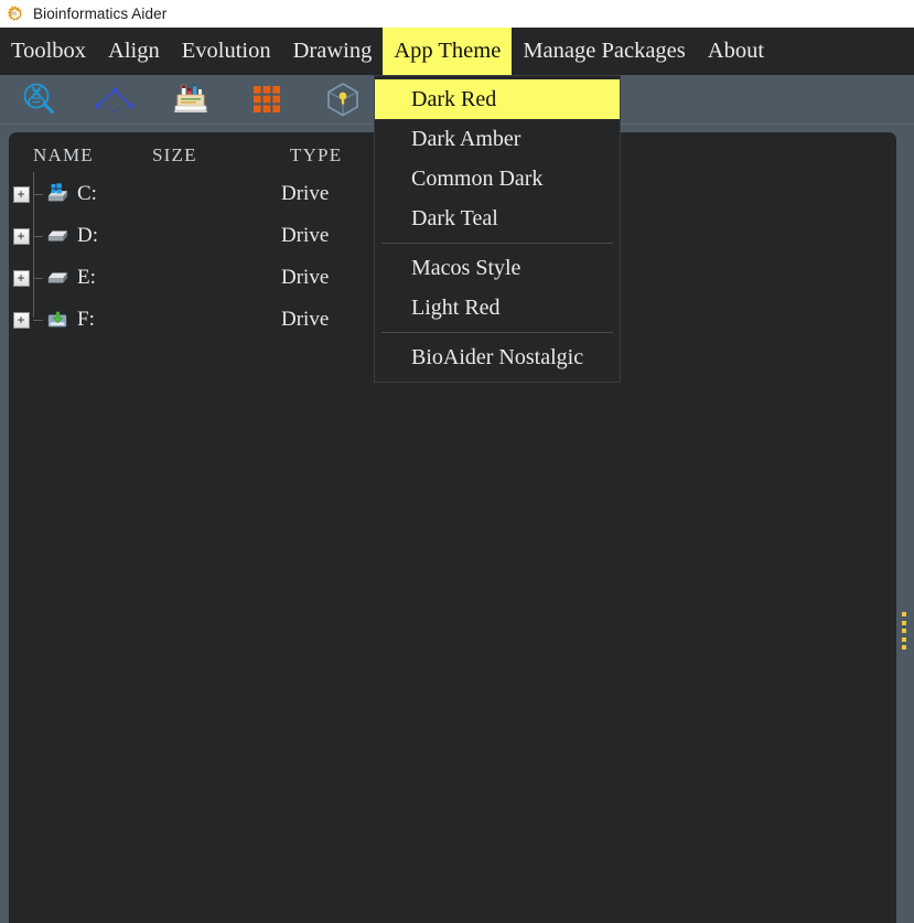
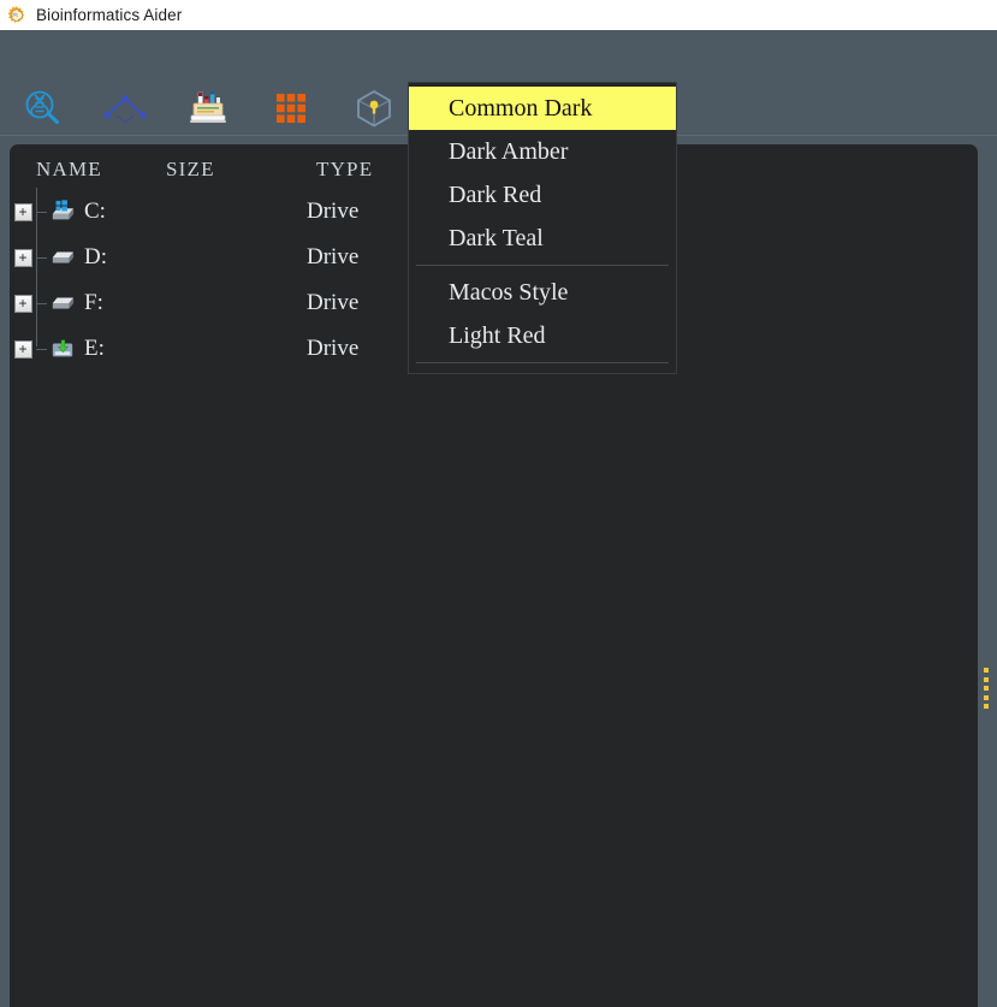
  Bioinformatics Aider
- Toolbox
- Align
- Evolution
- Drawing
- App Theme
- Manage Packages
- About
  NAME
  SIZE
  TYPE
  +
  C:
  Drive
  +
  D:
  Drive
  +
- E:
+ F:
  Drive
  +
- F:
+ E:
  Drive
- Dark Red
+ Common Dark
  Dark Amber
- Common Dark
+ Dark Red
  Dark Teal
  Macos Style
  Light Red
- BioAider Nostalgic
